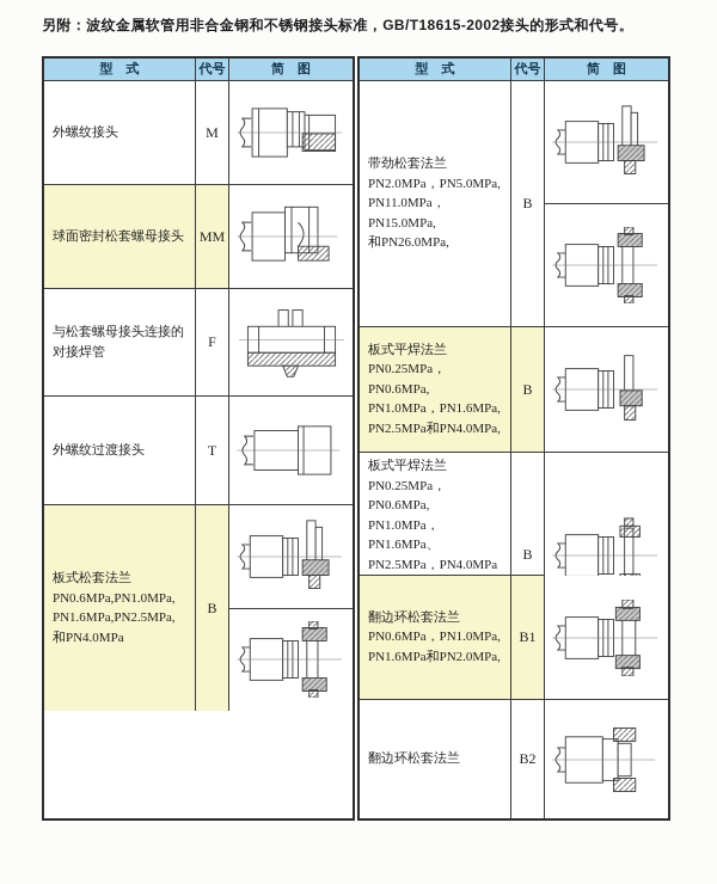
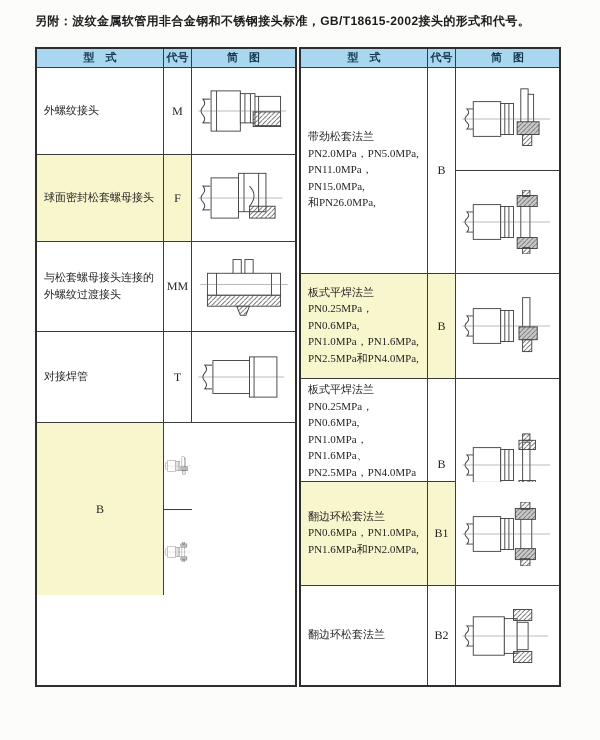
  另附：波纹金属软管用非合金钢和不锈钢接头标准，GB/T18615-2002接头的形式和代号。
  型 式
  代号
  简 图
  外螺纹接头
  M
  球面密封松套螺母接头
- MM
+ F
  与松套螺母接头连接的
- 对接焊管
+ 外螺纹过渡接头
- F
+ MM
- 外螺纹过渡接头
+ 对接焊管
  T
- 板式松套法兰
- PN0.6MPa,PN1.0MPa,
- PN1.6MPa,PN2.5MPa,
- 和PN4.0MPa
  B
  型 式
  代号
  简 图
  带劲松套法兰
  PN2.0MPa，PN5.0MPa,
  PN11.0MPa，PN15.0MPa,
  和PN26.0MPa,
  B
  板式平焊法兰
  PN0.25MPa，PN0.6MPa,
  PN1.0MPa，PN1.6MPa,
  PN2.5MPa和PN4.0MPa,
  B
  板式平焊法兰
  PN0.25MPa，PN0.6MPa,
  PN1.0MPa，PN1.6MPa、
  PN2.5MPa，PN4.0MPa
  B
  翻边环松套法兰
  PN0.6MPa，PN1.0MPa,
  PN1.6MPa和PN2.0MPa,
  B1
  翻边环松套法兰
  B2
